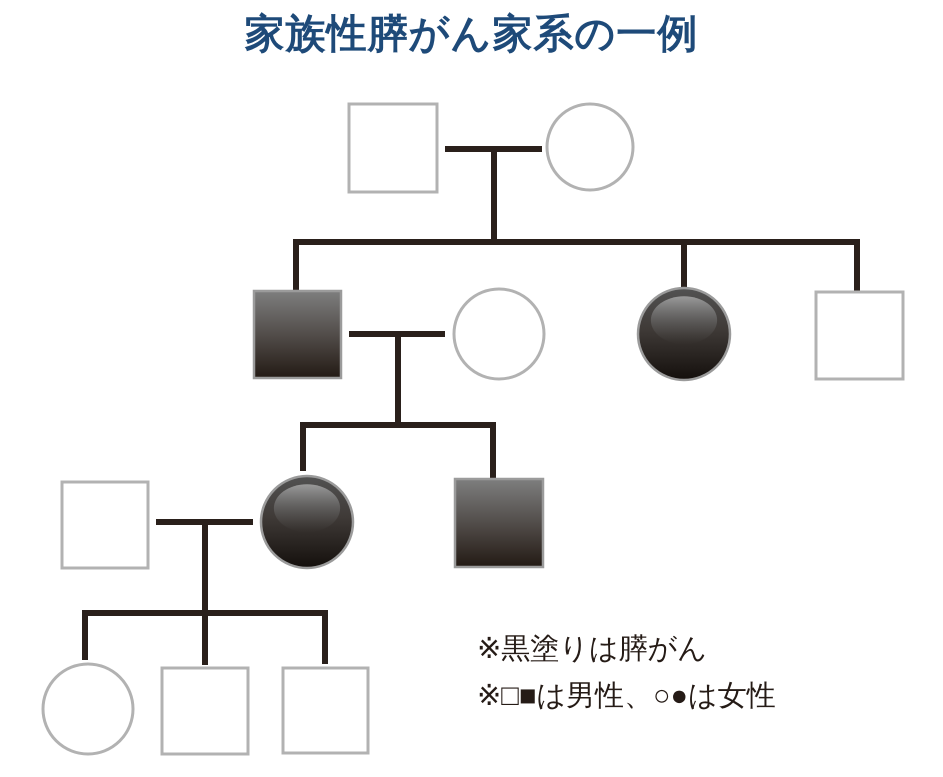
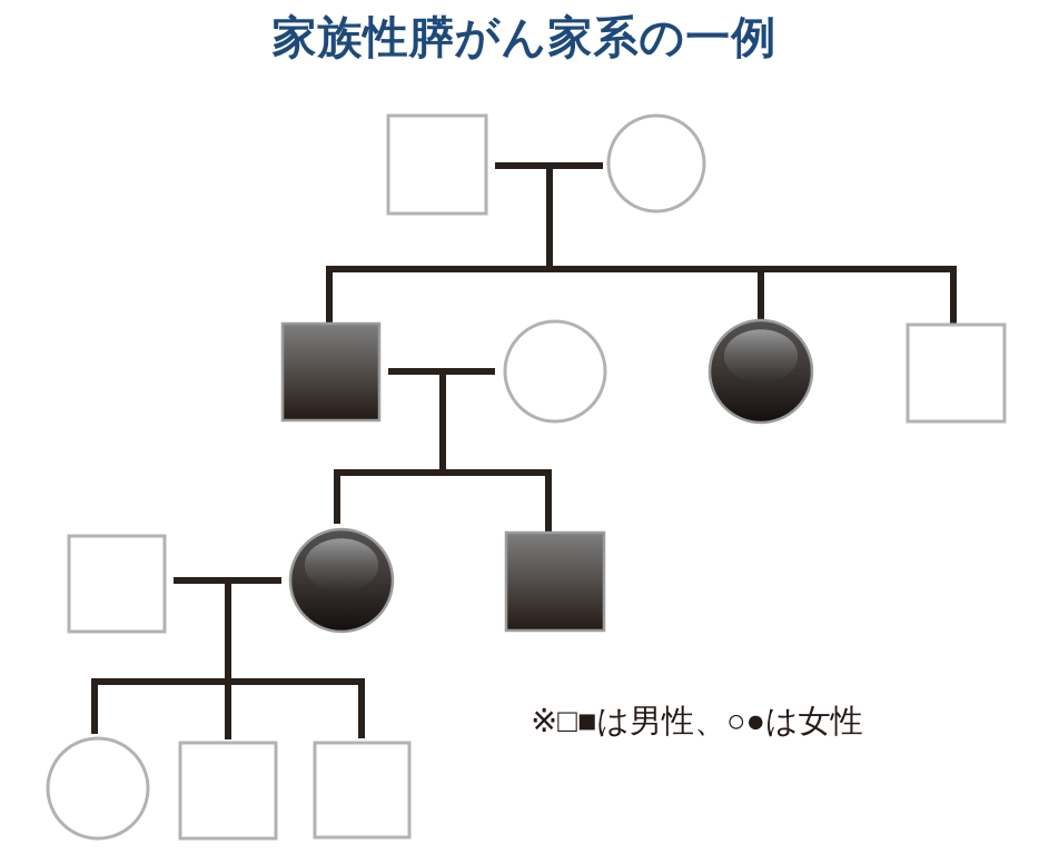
  家族性膵がん家系の一例
- ※黒塗りは膵がん
  ※□■は男性、○●は女性
